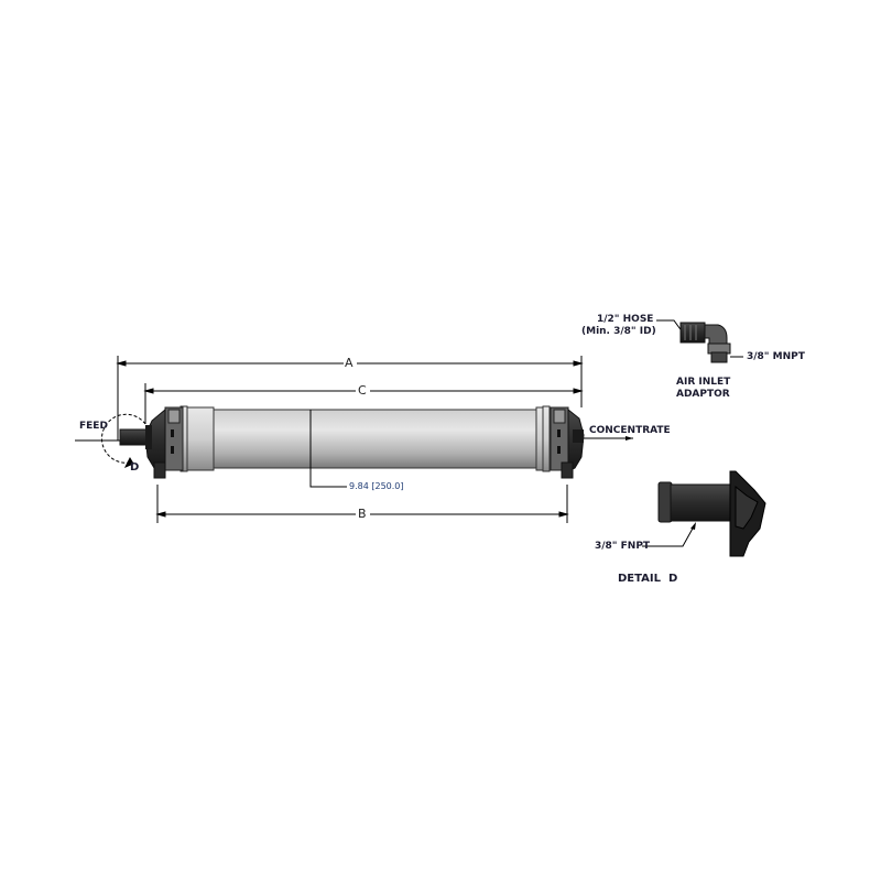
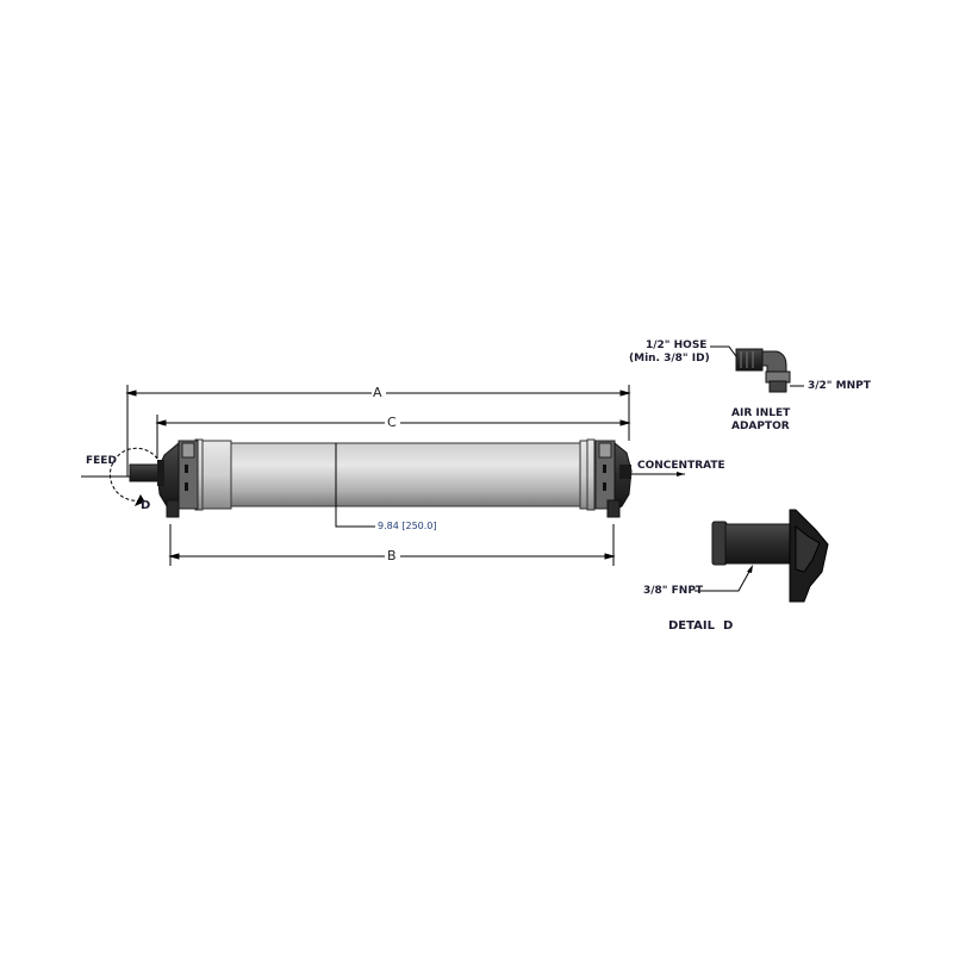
  A
  C
  B
  9.84 [250.0]
  FEED
  D
  CONCENTRATE
  1/2" HOSE
  (Min. 3/8" ID)
- 3/8" MNPT
+ 3/2" MNPT
  AIR INLET
  ADAPTOR
  3/8" FNPT
  DETAIL D
